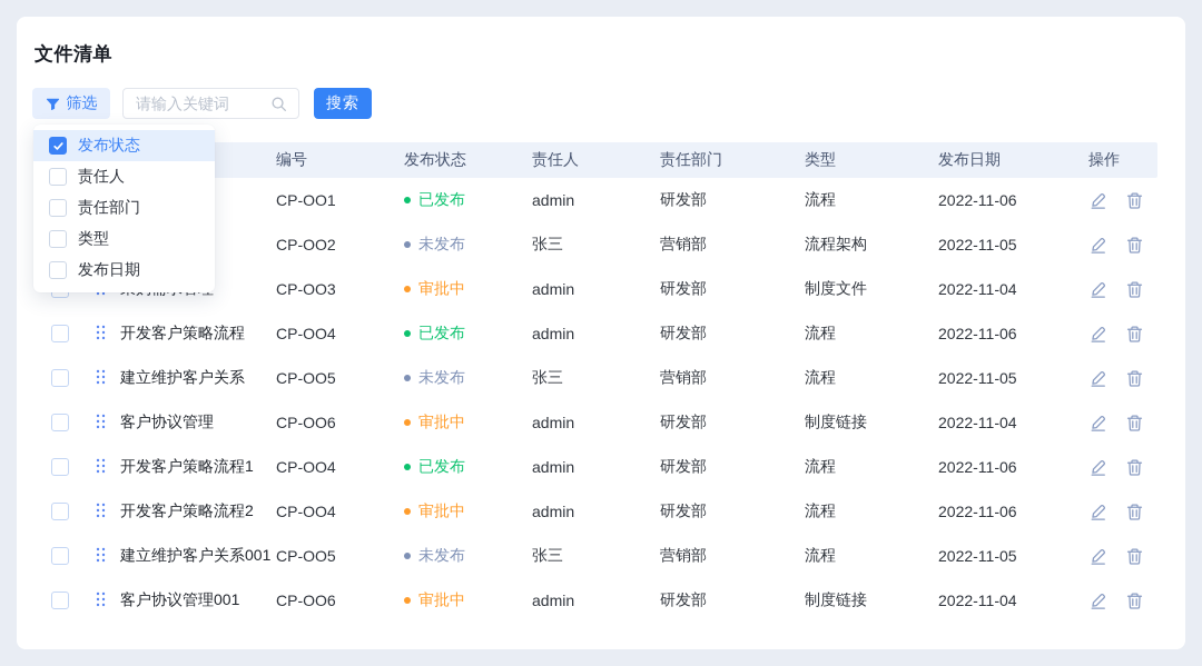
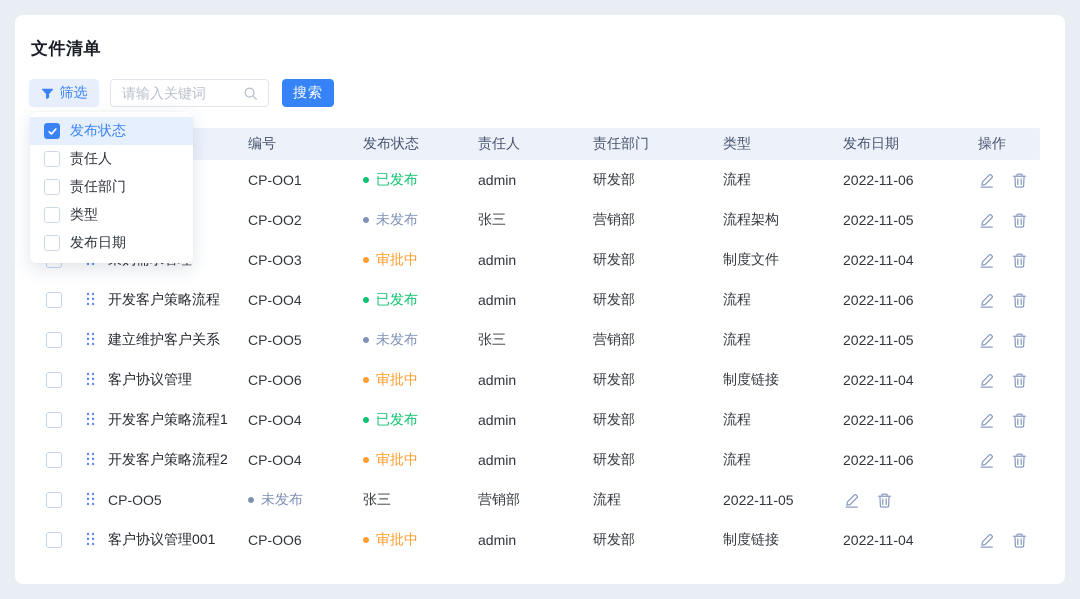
  文件清单
  筛选
  请输入关键词
  搜索
  编号
  发布状态
  责任人
  责任部门
  类型
  发布日期
  操作
  CP-OO1
  已发布
  admin
  研发部
  流程
  2022-11-06
  CP-OO2
  未发布
  张三
  营销部
  流程架构
  2022-11-05
  CP-OO3
  审批中
  admin
  研发部
  制度文件
  2022-11-04
  开发客户策略流程
  CP-OO4
  已发布
  admin
  研发部
  流程
  2022-11-06
  建立维护客户关系
  CP-OO5
  未发布
  张三
  营销部
  流程
  2022-11-05
  客户协议管理
  CP-OO6
  审批中
  admin
  研发部
  制度链接
  2022-11-04
  开发客户策略流程1
  CP-OO4
  已发布
  admin
  研发部
  流程
  2022-11-06
  开发客户策略流程2
  CP-OO4
  审批中
  admin
  研发部
  流程
  2022-11-06
- 建立维护客户关系001
  CP-OO5
  未发布
  张三
  营销部
  流程
  2022-11-05
  客户协议管理001
  CP-OO6
  审批中
  admin
  研发部
  制度链接
  2022-11-04
  发布状态
  责任人
  责任部门
  类型
  发布日期
